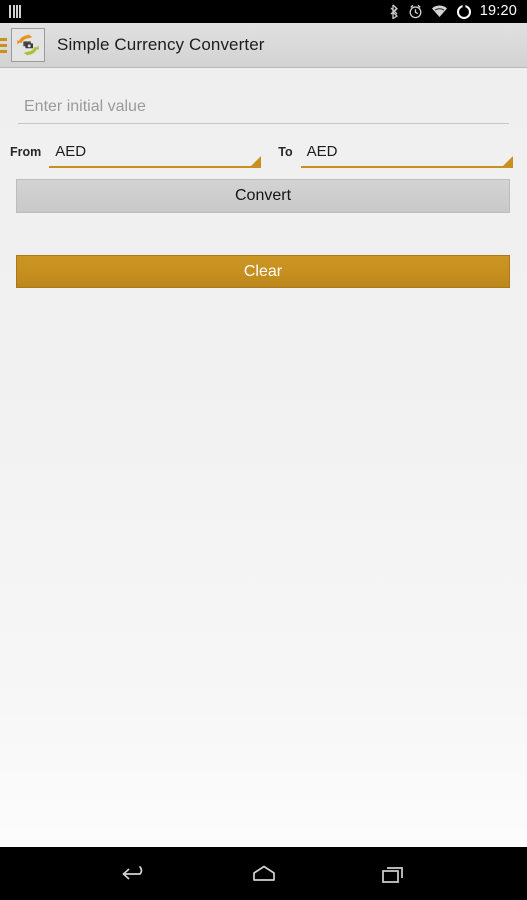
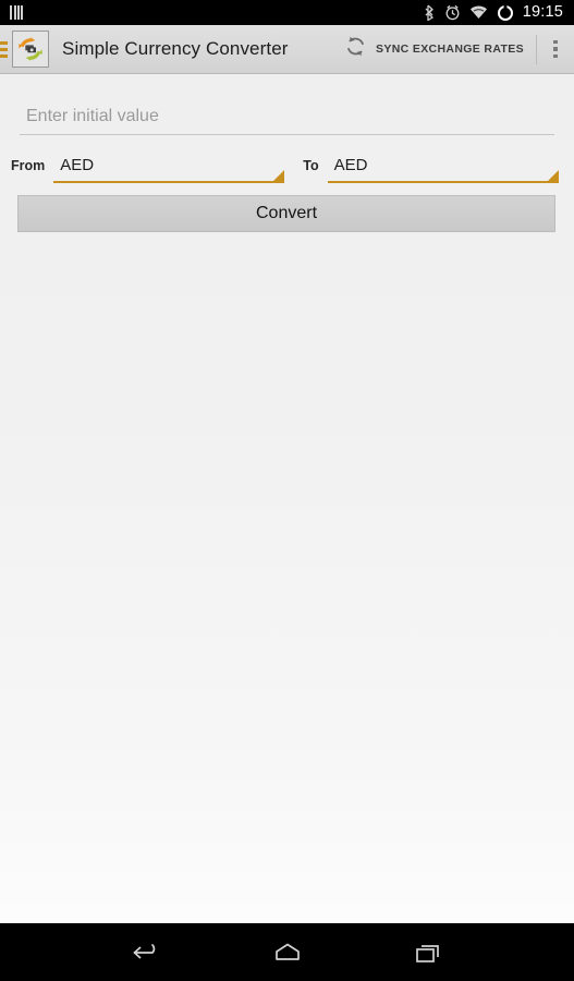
- 19:20
+ 19:15
  Simple Currency Converter
+ SYNC EXCHANGE RATES
  Enter initial value
  From
  AED
  To
  AED
  Convert
- Clear
